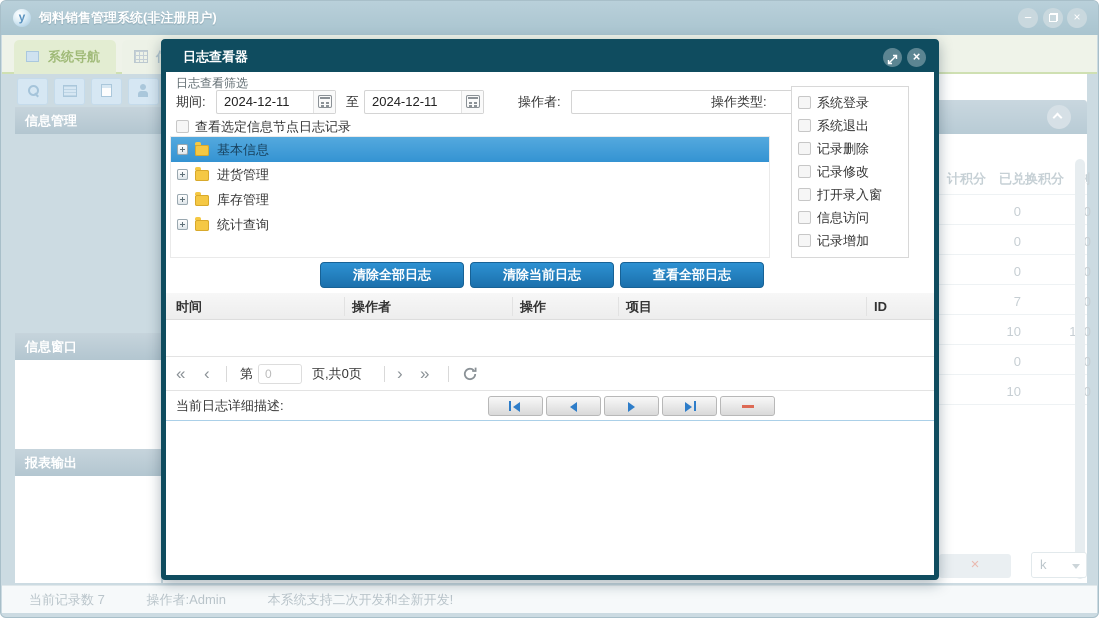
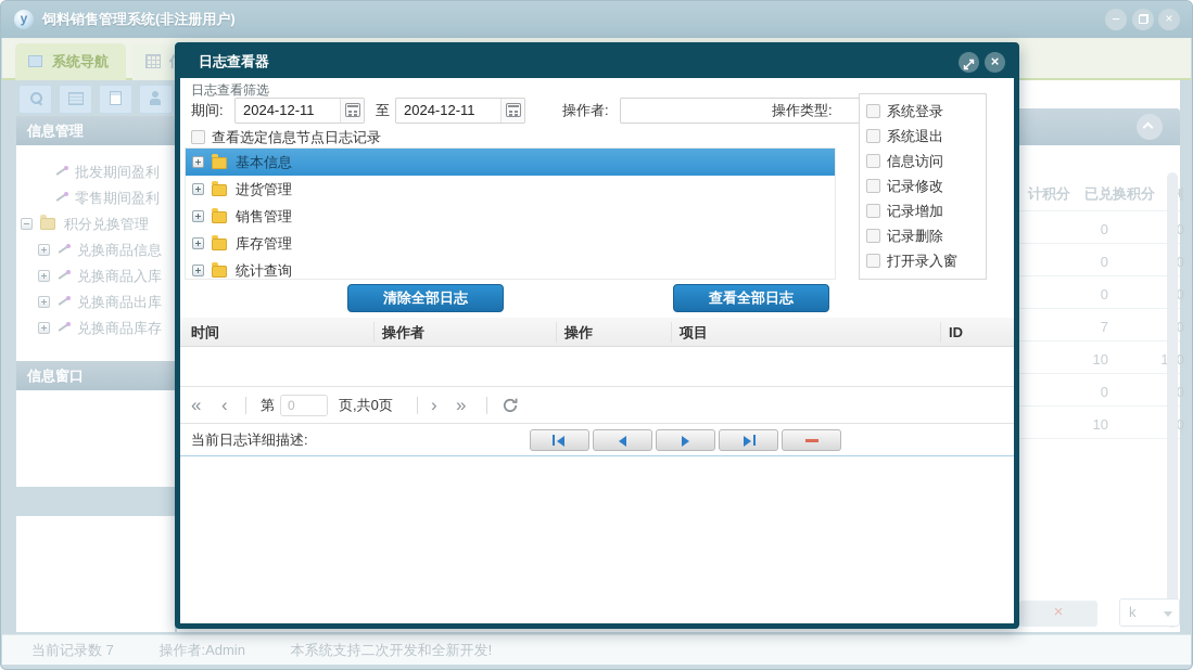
  y
  饲料销售管理系统(非注册用户)
  −
  ×
  系统导航
  计积分
  已兑换积分
  0
  0
  0
  0
  0
  0
  7
  0
  10
  0
  0
  10
  ×
  k
  信息管理
+ 批发期间盈利
+ 零售期间盈利
+ 积分兑换管理
+ 兑换商品信息
+ 兑换商品入库
+ 兑换商品出库
+ 兑换商品库存
  信息窗口
- 报表输出
  当前记录数 7 操作者:Admin 本系统支持二次开发和全新开发!
  日志查看器
  ×
  日志查看筛选
  期间:
  2024-12-11
  至
  2024-12-11
  操作者:
  操作类型:
  系统登录
  系统退出
- 记录删除
+ 信息访问
  记录修改
- 打开录入窗
+ 记录增加
- 信息访问
+ 记录删除
- 记录增加
+ 打开录入窗
  查看选定信息节点日志记录
  基本信息
  进货管理
+ 销售管理
  库存管理
  统计查询
  清除全部日志
- 清除当前日志
  查看全部日志
  时间
  操作者
  操作
  项目
  ID
  «
  ‹
  第
  0
  页,共0页
  ›
  »
  当前日志详细描述:
